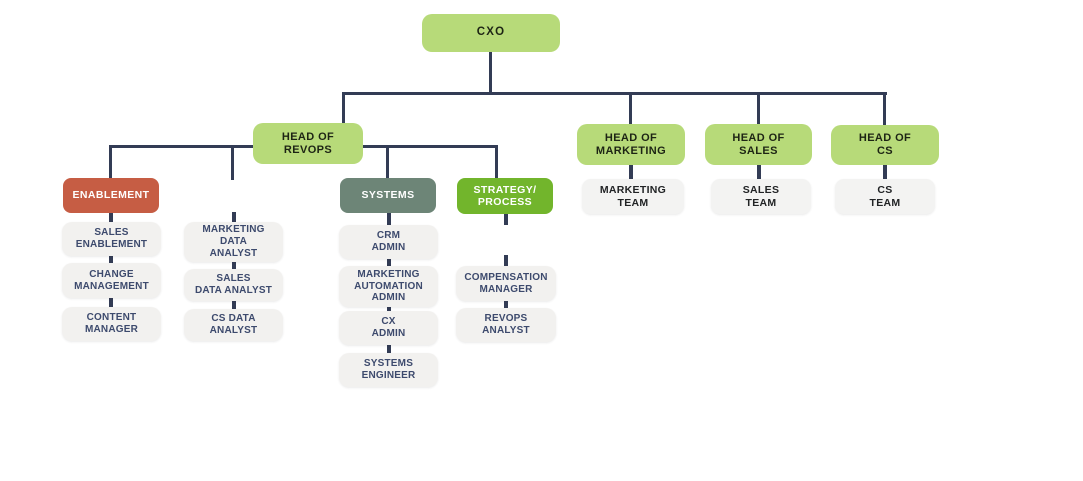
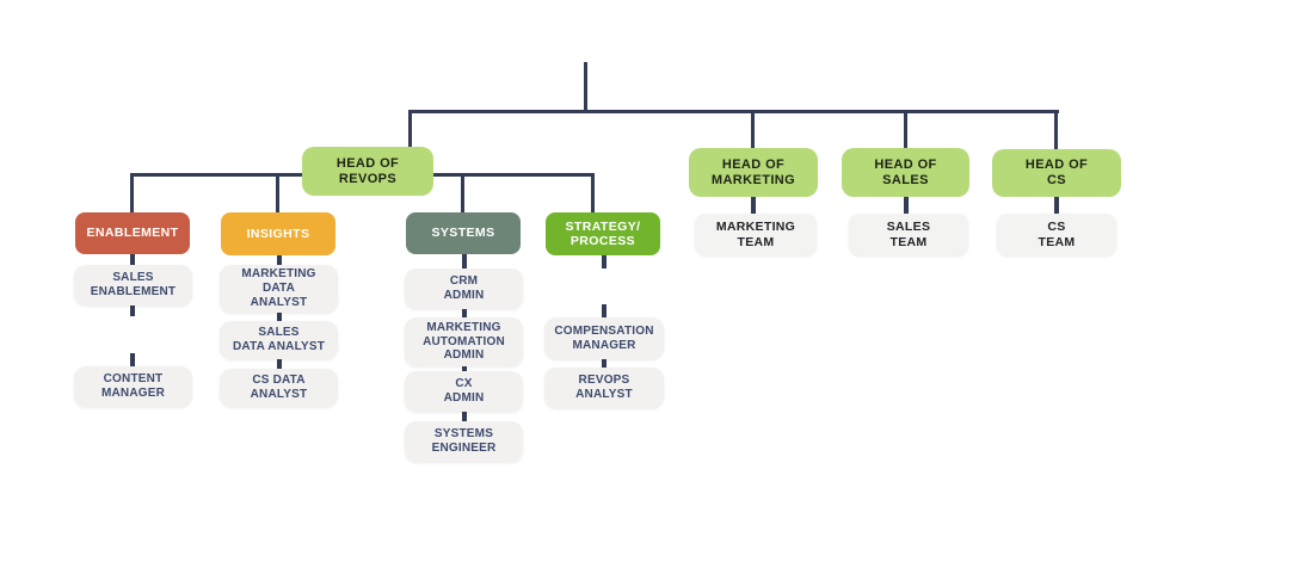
- CXO
  HEAD OF
  REVOPS
  HEAD OF
  MARKETING
  HEAD OF
  SALES
  HEAD OF
  CS
  MARKETING
  TEAM
  SALES
  TEAM
  CS
  TEAM
  ENABLEMENT
+ INSIGHTS
  SYSTEMS
  STRATEGY/
  PROCESS
  SALES
  ENABLEMENT
- CHANGE
- MANAGEMENT
  CONTENT
  MANAGER
  MARKETING
  DATA
  ANALYST
  SALES
  DATA ANALYST
  CS DATA
  ANALYST
  CRM
  ADMIN
  MARKETING
  AUTOMATION
  ADMIN
  CX
  ADMIN
  SYSTEMS
  ENGINEER
  COMPENSATION
  MANAGER
  REVOPS
  ANALYST
